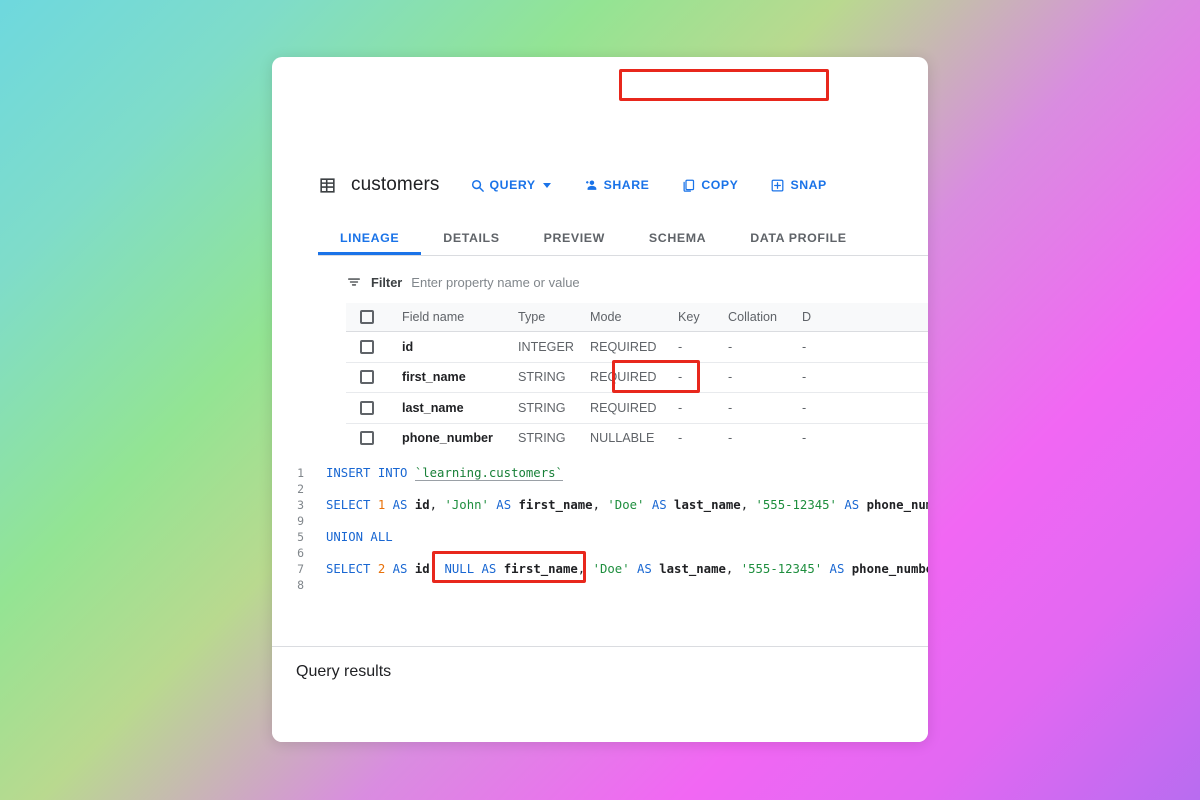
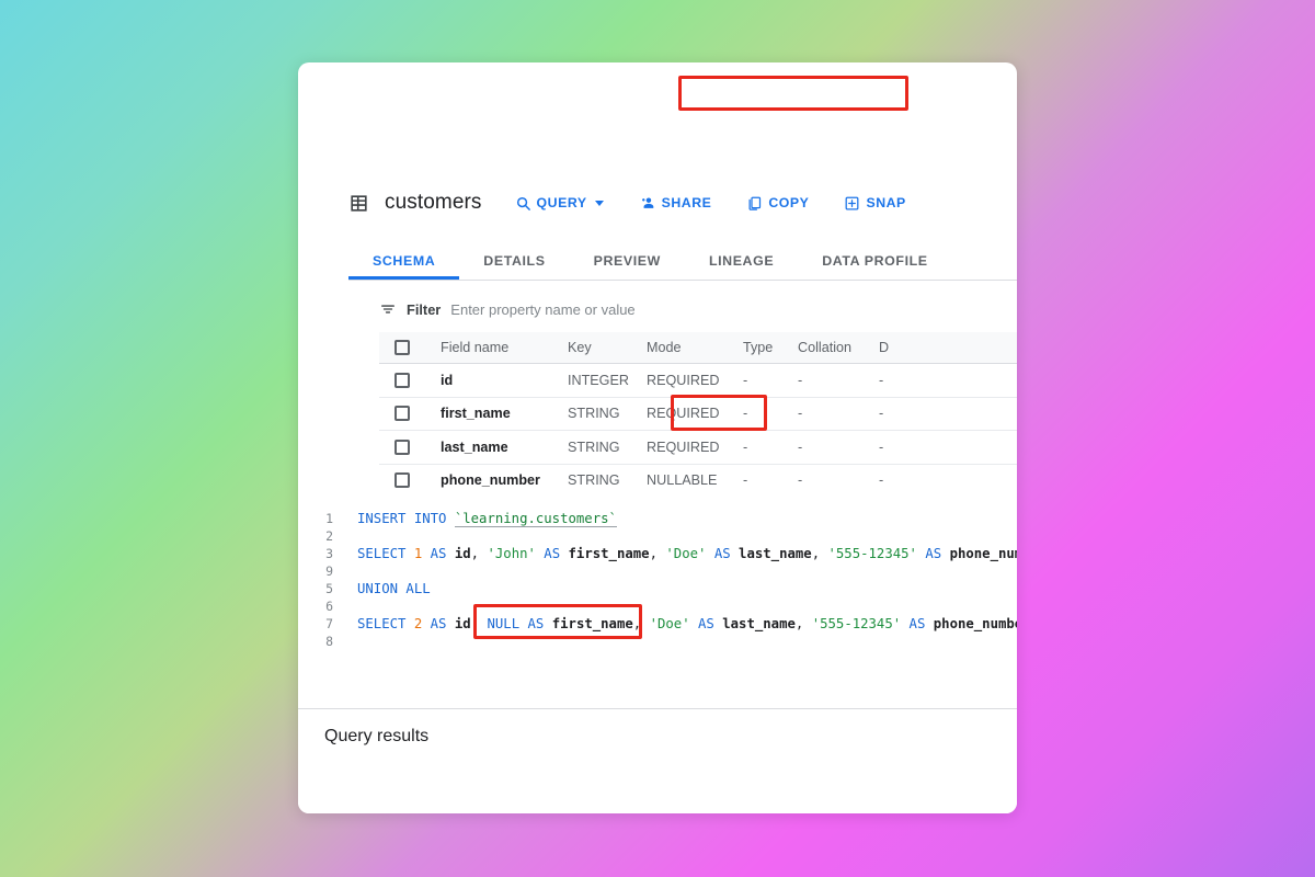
  customers
  QUERY
  SHARE
  COPY
  SNAP
- LINEAGE
+ SCHEMA
  DETAILS
  PREVIEW
- SCHEMA
+ LINEAGE
  DATA PROFILE
  Filter
  Enter property name or value
  Field name
- Type
+ Key
  Mode
- Key
+ Type
  Collation
  D
  id
  INTEGER
  REQUIRED
  -
  -
  -
  first_name
  STRING
  REQUIRED
  -
  -
  -
  last_name
  STRING
  REQUIRED
  -
  -
  -
  phone_number
  STRING
  NULLABLE
  -
  -
  -
  1
  2
  3
  9
  5
  6
  7
  8
  INSERT INTO `learning.customers`
  SELECT 1 AS id, 'John' AS first_name, 'Doe' AS last_name, '555-12345' AS phone_nu
  UNION ALL
  SELECT 2 AS id, NULL AS first_name, 'Doe' AS last_name, '555-12345' AS phone_numb
  Query results
